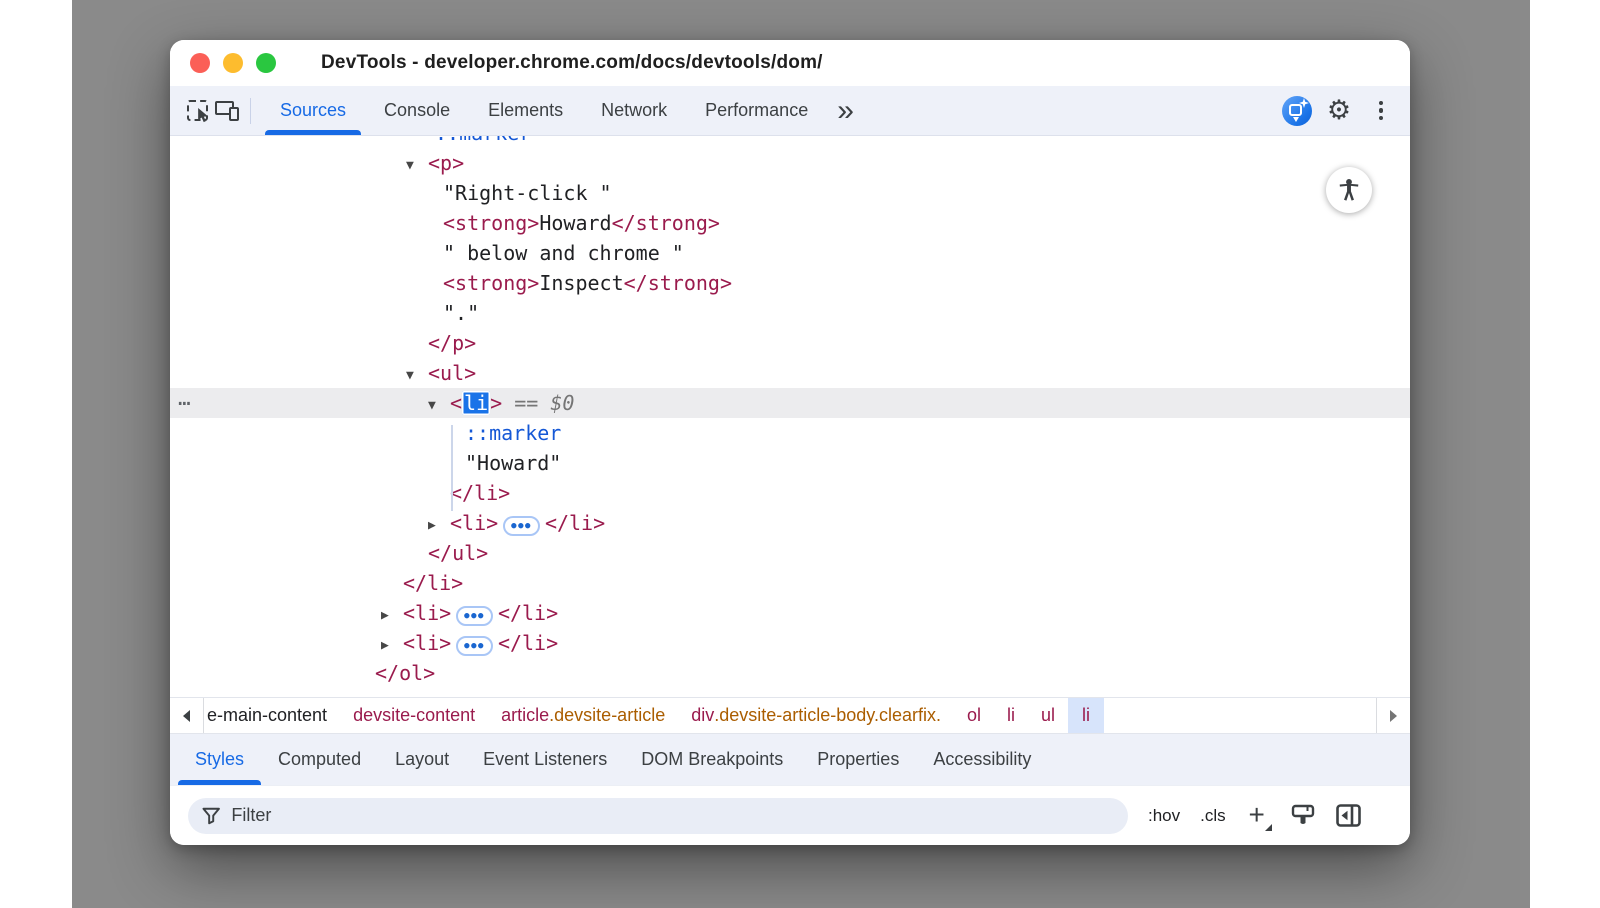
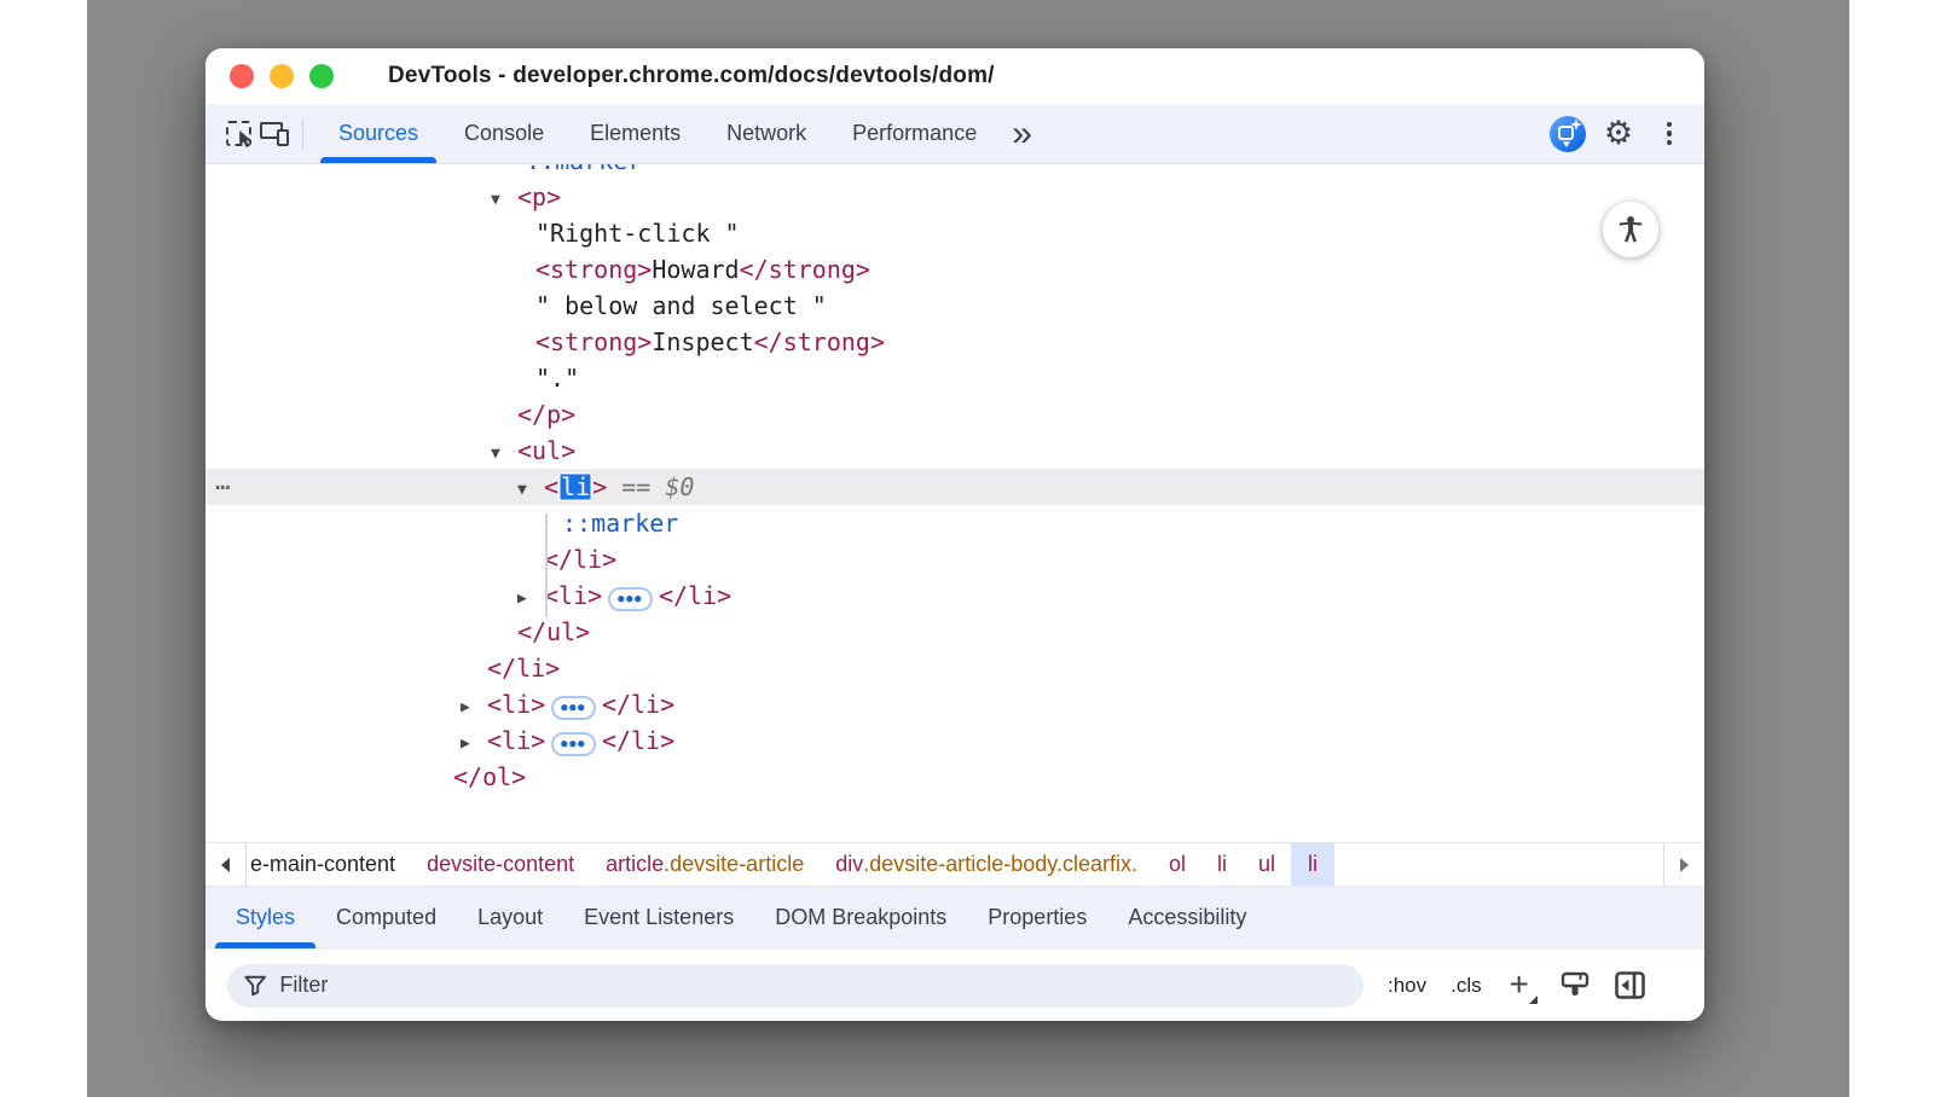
  DevTools - developer.chrome.com/docs/devtools/dom/
  Sources
  Console
  Elements
  Network
  Performance
  ⚙
  <p>
  "Right-click "
  <strong>Howard</strong>
- " below and chrome "
+ " below and select "
  <strong>Inspect</strong>
  "."
  </p>
  <ul>
  <li> == $0
  ::marker
- "Howard"
  </li>
  <li> </li>
  </ul>
  </li>
  <li> </li>
  <li> </li>
  </ol>
  e-main-content
  devsite-content
  article
  .devsite-article
  div
  .devsite-article-body.clearfix.
  ol
  li
  ul
  li
  Styles
  Computed
  Layout
  Event Listeners
  DOM Breakpoints
  Properties
  Accessibility
  Filter
  :hov
  .cls
